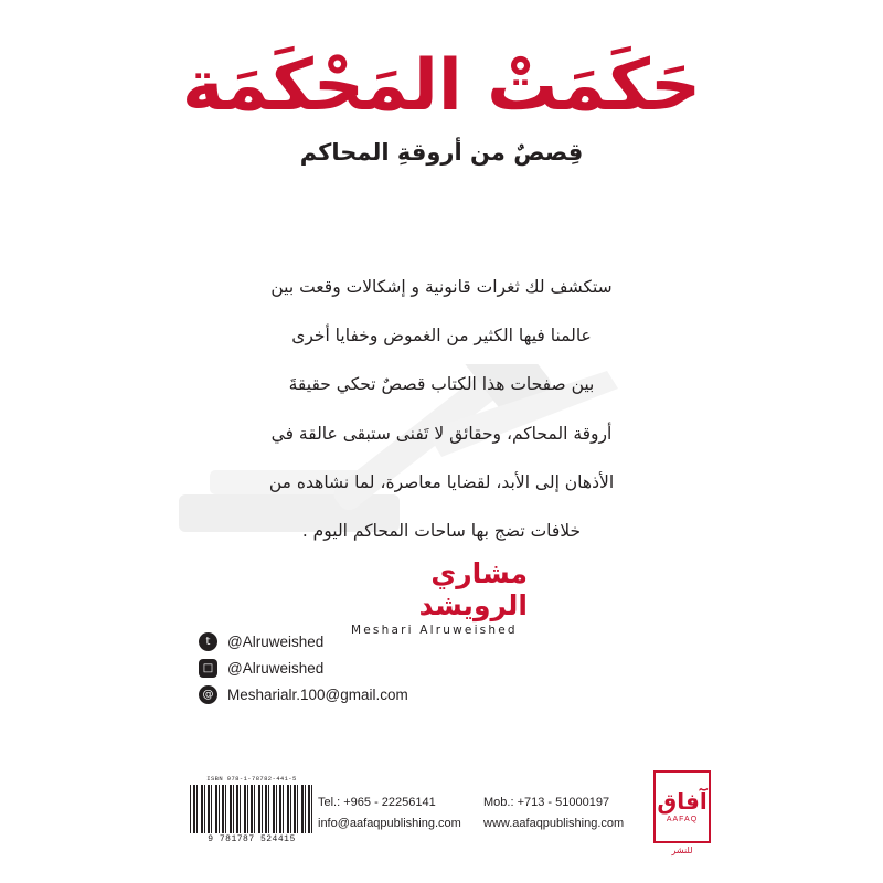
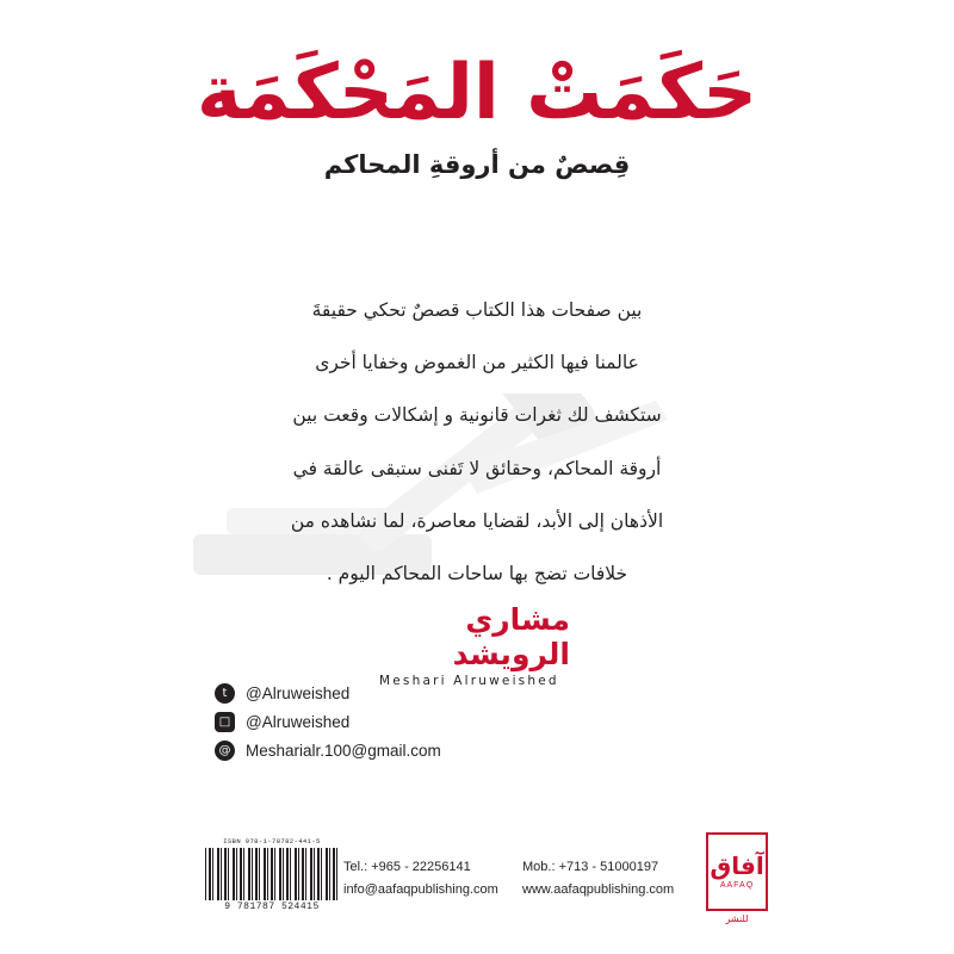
  حَكَمَتْ المَحْكَمَة
  قِصصٌ من أروقةِ المحاكم
- ستكشف لك ثغرات قانونية و إشكالات وقعت بين
+ بين صفحات هذا الكتاب قصصٌ تحكي حقيقةَ
  عالمنا فيها الكثير من الغموض وخفايا أخرى
- بين صفحات هذا الكتاب قصصٌ تحكي حقيقةَ
+ ستكشف لك ثغرات قانونية و إشكالات وقعت بين
  أروقة المحاكم، وحقائق لا تَفنى ستبقى عالقة في
  الأذهان إلى الأبد، لقضايا معاصرة، لما نشاهده من
  خلافات تضج بها ساحات المحاكم اليوم .
  مشاري الرويشد
  Meshari Alruweished
  t
  @Alruweished
  □
  @Alruweished
  @
  Mesharialr.100@gmail.com
  9 781787 524415
  Tel.: +965 - 22256141
  Mob.: +713 - 51000197
  info@aafaqpublishing.com
  www.aafaqpublishing.com
  آفاق
  للنشر
